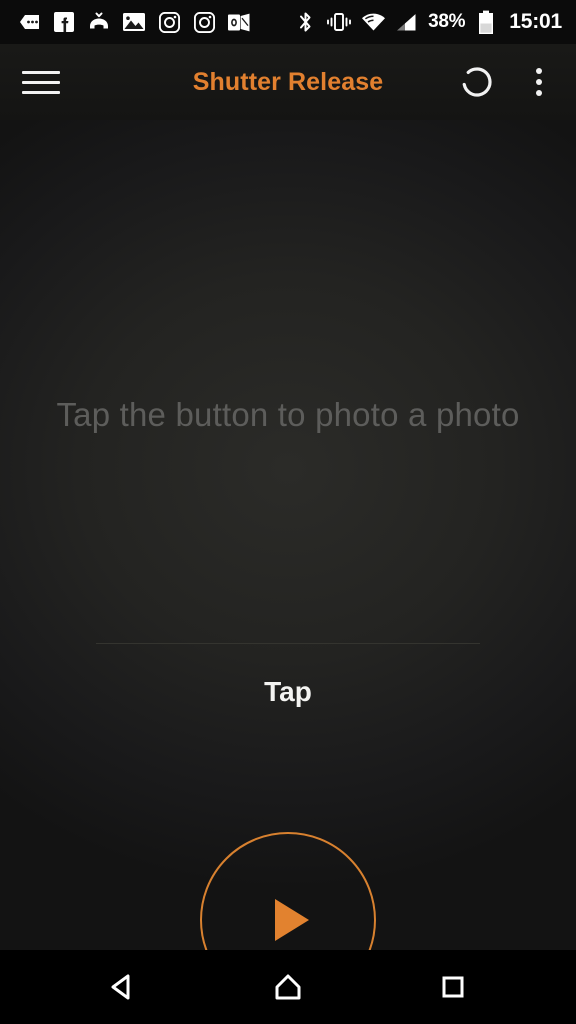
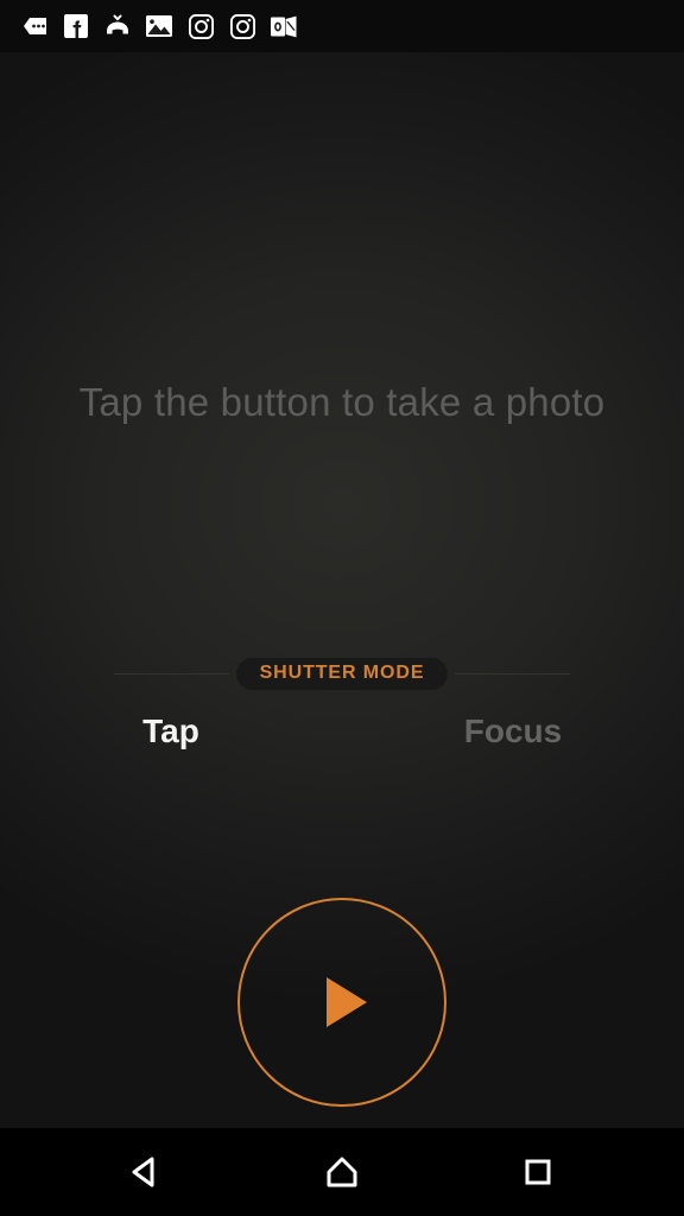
- 38%
- 15:01
- Shutter Release
- Tap the button to photo a photo
+ Tap the button to take a photo
+ SHUTTER MODE
  Tap
+ Focus
